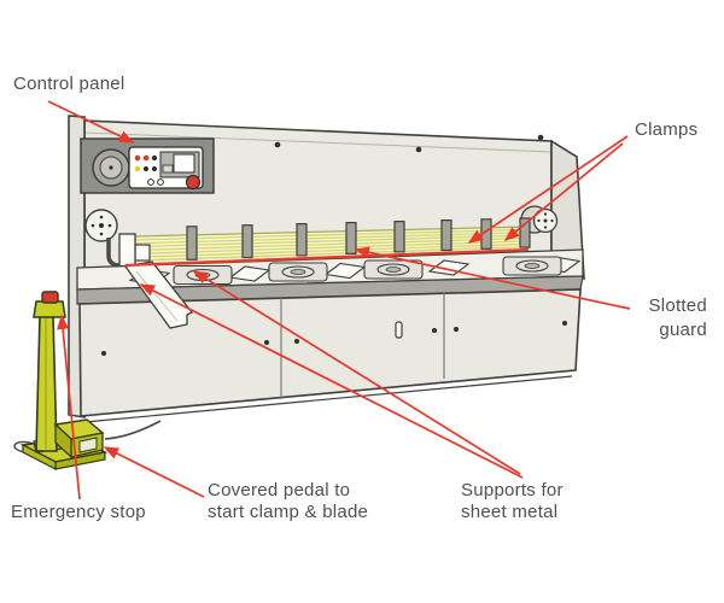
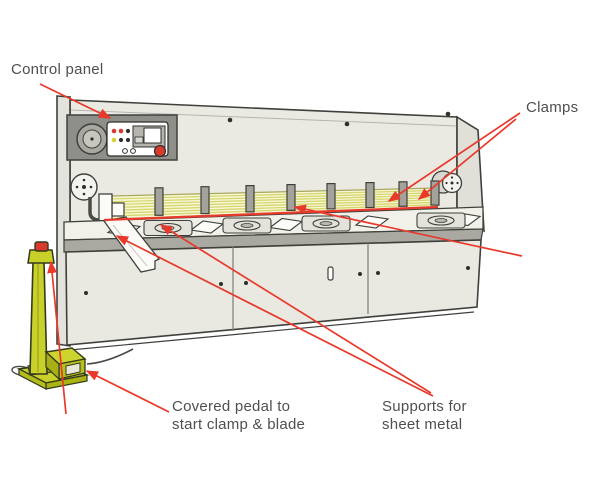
  Control panel
  Clamps
- Slotted
- guard
- Emergency stop
  Covered pedal to
  start clamp & blade
  Supports for
  sheet metal
